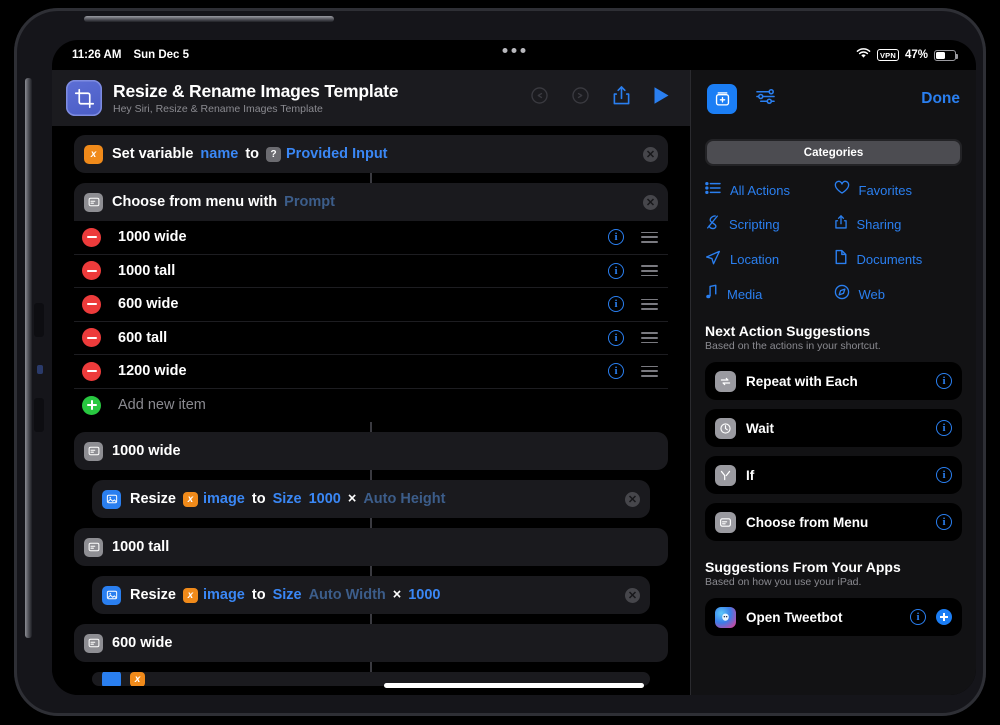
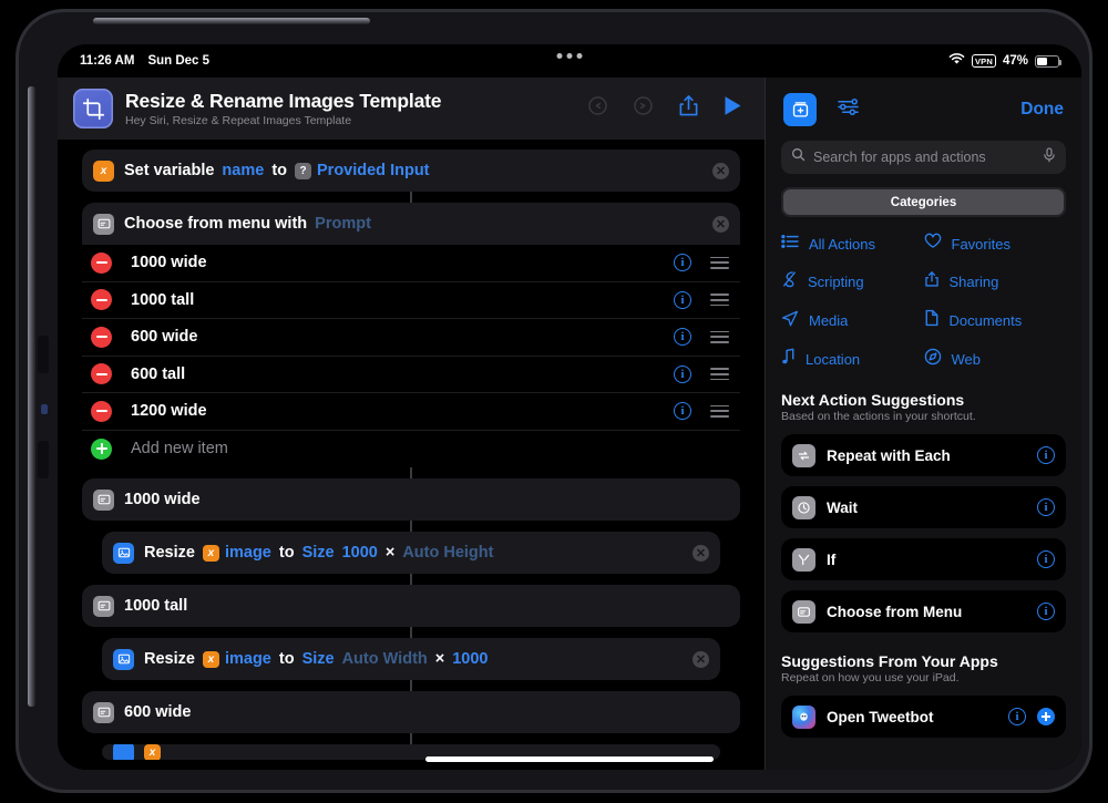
  11:26 AM
  Sun Dec 5
  VPN
  47%
  Resize & Rename Images Template
- Hey Siri, Resize & Rename Images Template
+ Hey Siri, Resize & Repeat Images Template
  x
  Set variable
  name
  to
  ?
  Provided Input
  ✕
  Choose from menu with
  Prompt
  ✕
  1000 wide
  i
  1000 tall
  i
  600 wide
  i
  600 tall
  i
  1200 wide
  i
  Add new item
  1000 wide
  Resize
  x
  image
  to
  Size
  1000
  ×
  Auto Height
  ✕
  1000 tall
  Resize
  x
  image
  to
  Size
  Auto Width
  ×
  1000
  ✕
  600 wide
  x
  Done
+ Search for apps and actions
  Categories
  All Actions
  Favorites
  Scripting
  Sharing
- Location
+ Media
  Documents
- Media
+ Location
  Web
  Next Action Suggestions
  Based on the actions in your shortcut.
  Repeat with Each
  i
  Wait
  i
  If
  i
  Choose from Menu
  i
  Suggestions From Your Apps
- Based on how you use your iPad.
+ Repeat on how you use your iPad.
  Open Tweetbot
  i
